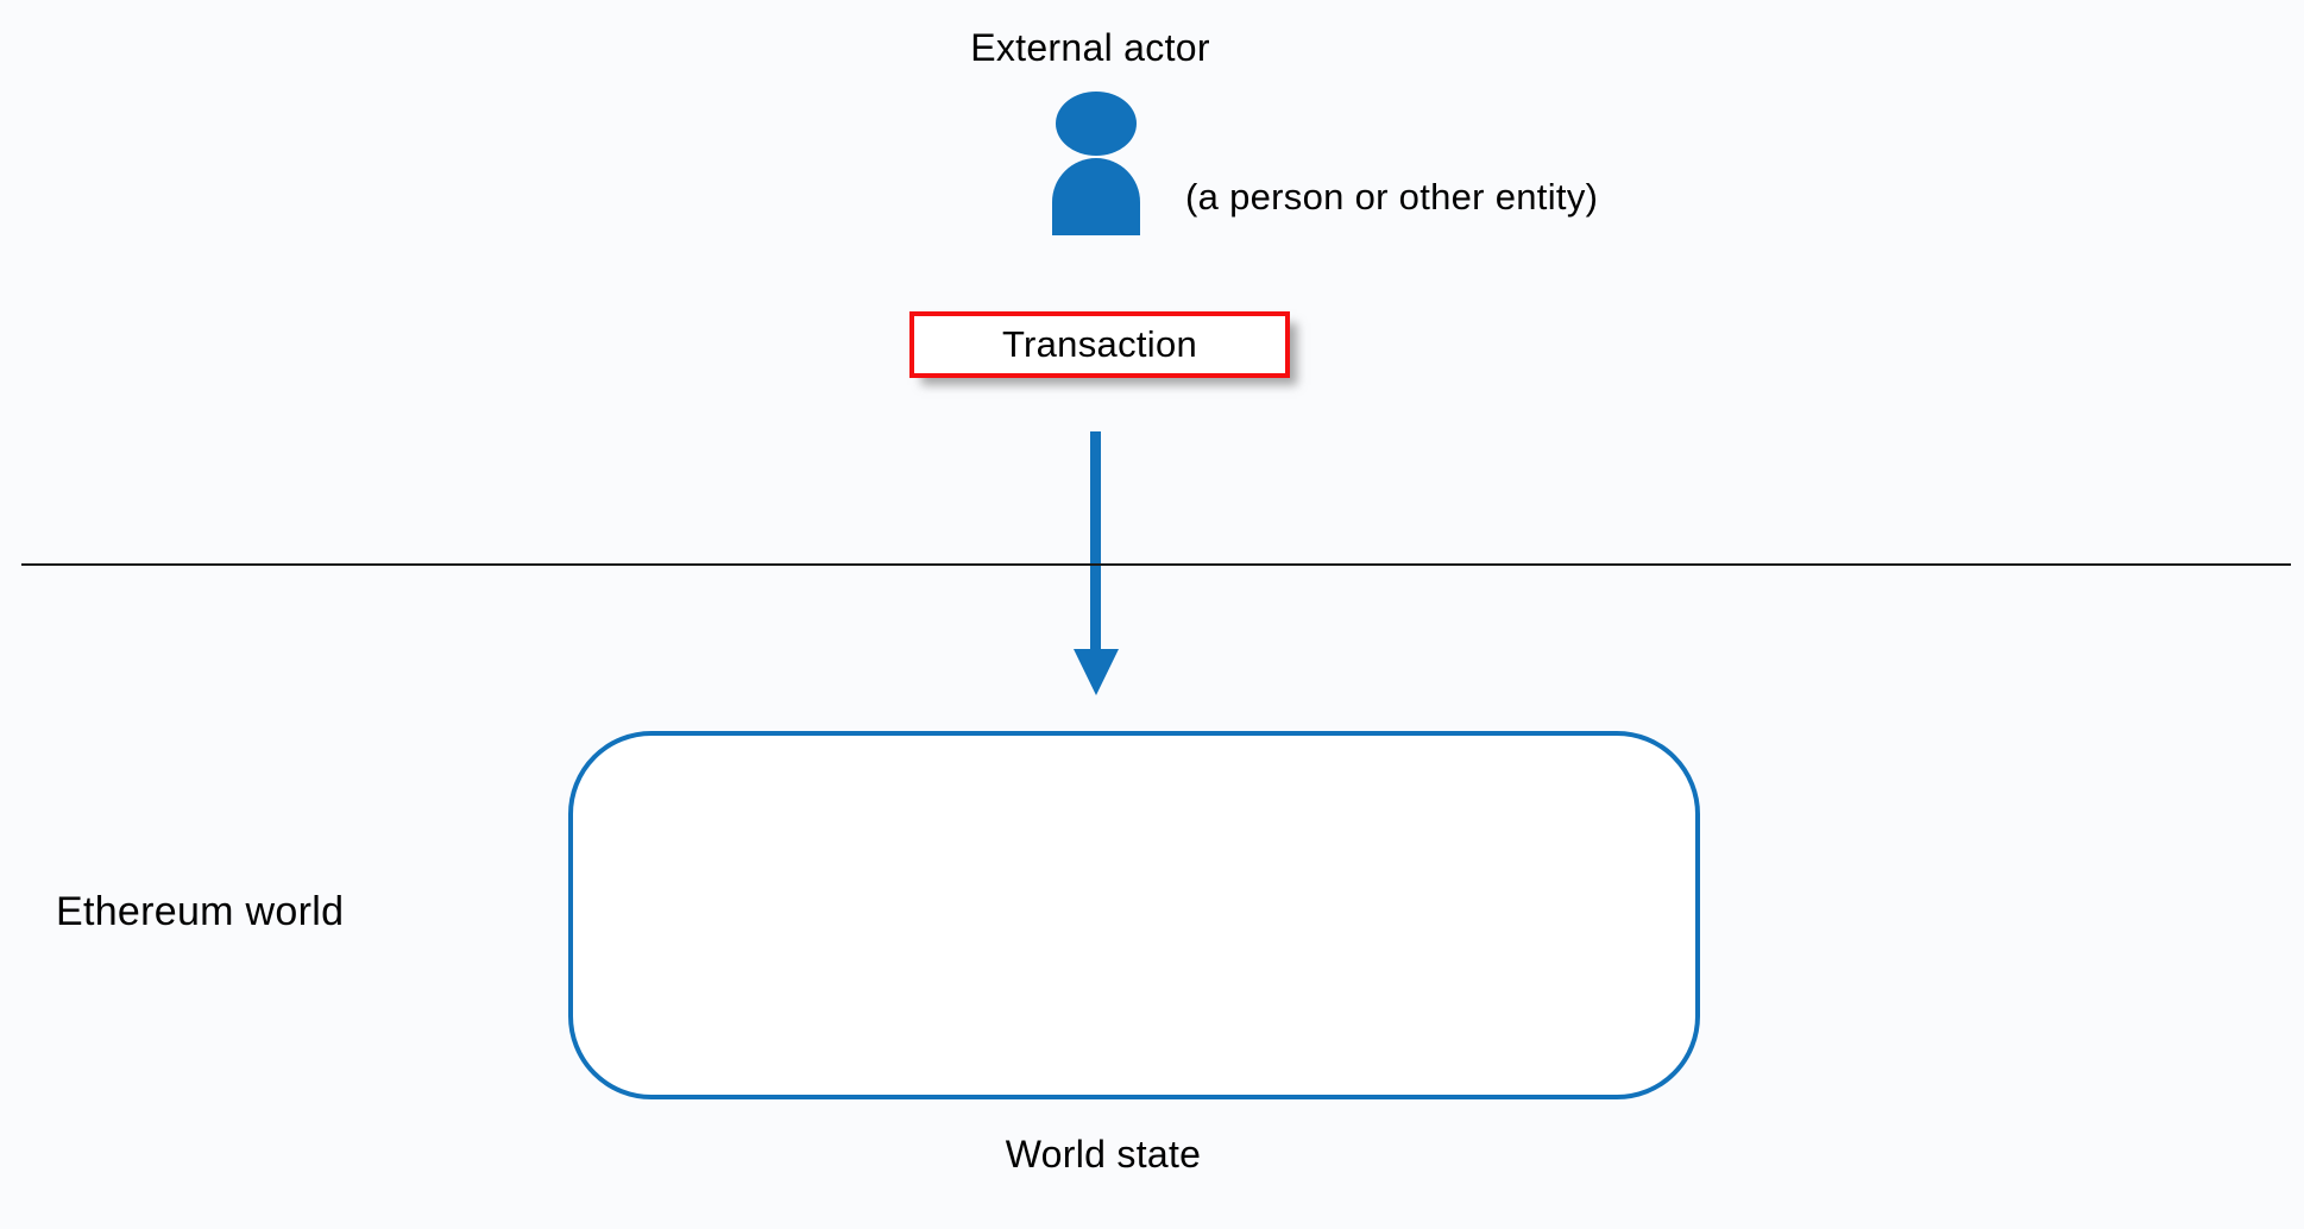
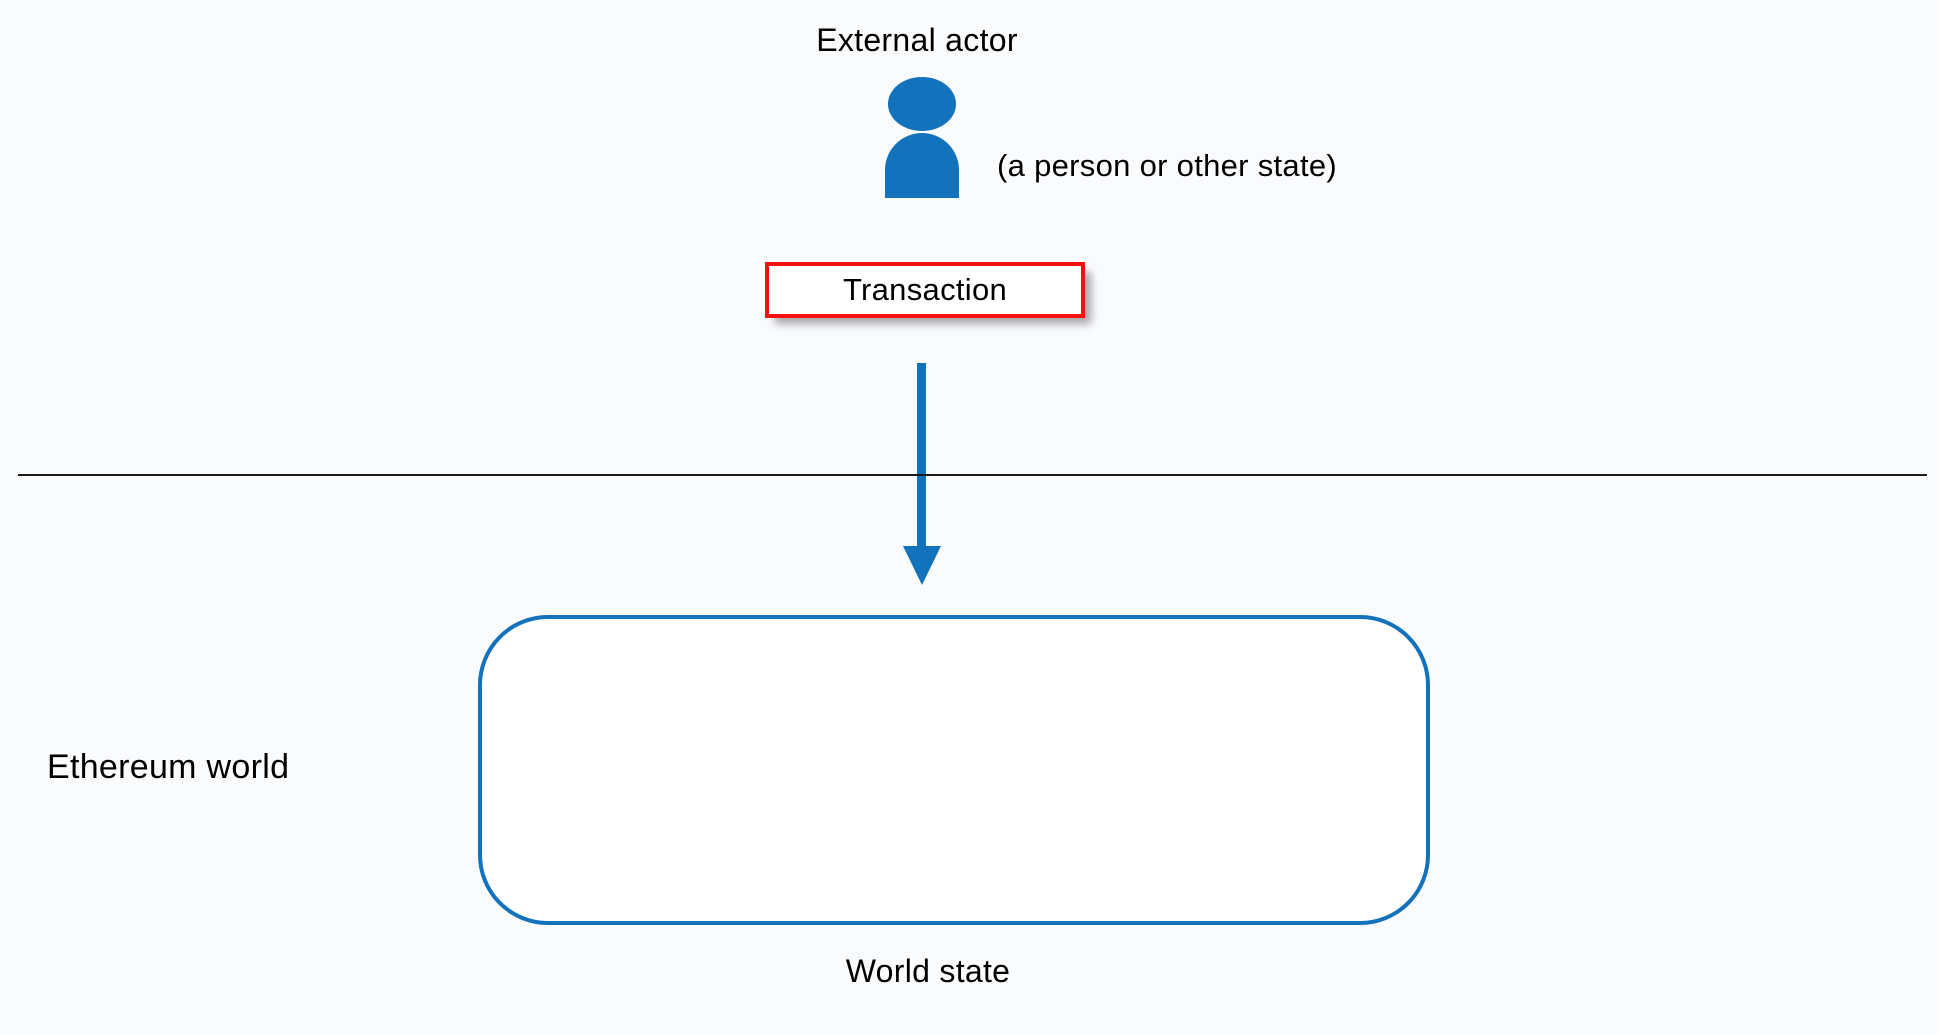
  External actor
- (a person or other entity)
+ (a person or other state)
  Transaction
  Ethereum world
  World state
